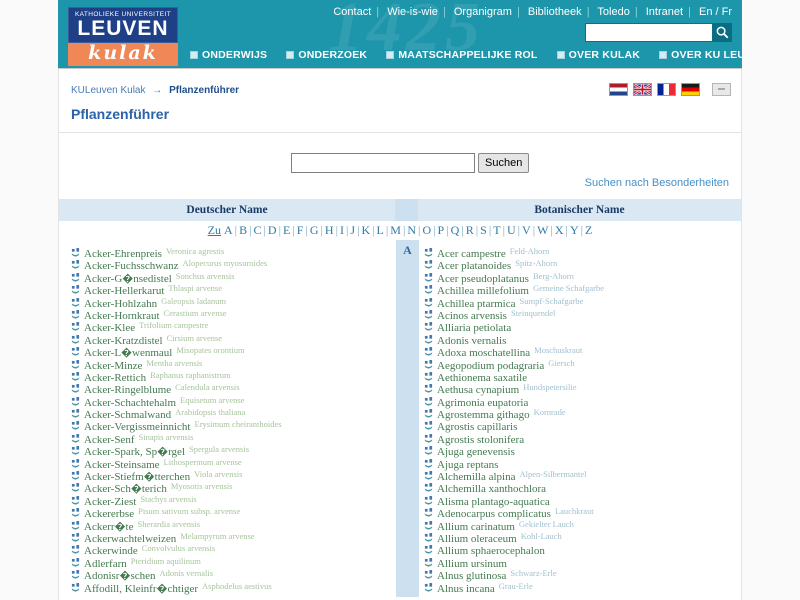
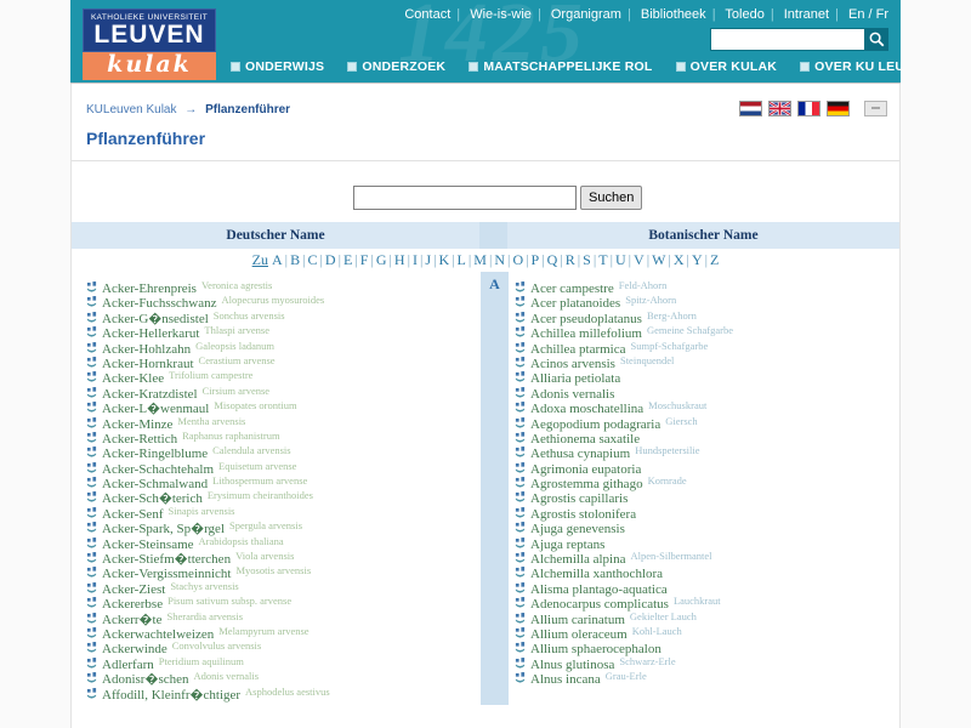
  1425
  LEUVEN
  kulak
  Contact | Wie-is-wie | Organigram | Bibliotheek | Toledo | Intranet | En / Fr
  ONDERWIJS
  ONDERZOEK
  MAATSCHAPPELIJKE ROL
  OVER KULAK
  OVER KU LEU
  KULeuven Kulak → Pflanzenführer
  Pflanzenführer
  Suchen
- Suchen nach Besonderheiten
  Deutscher Name
  Botanischer Name
  Zu A | B | C | D | E | F | G | H | I | J | K | L | M | N | O | P | Q | R | S | T | U | V | W | X | Y | Z
  A
  Acker-Ehrenpreis Veronica agrestis
  Acker-Fuchsschwanz Alopecurus myosuroides
  Acker-G�nsedistel Sonchus arvensis
  Acker-Hellerkarut Thlaspi arvense
  Acker-Hohlzahn Galeopsis ladanum
  Acker-Hornkraut Cerastium arvense
  Acker-Klee Trifolium campestre
  Acker-Kratzdistel Cirsium arvense
  Acker-L�wenmaul Misopates orontium
  Acker-Minze Mentha arvensis
  Acker-Rettich Raphanus raphanistrum
  Acker-Ringelblume Calendula arvensis
  Acker-Schachtehalm Equisetum arvense
- Acker-Schmalwand Arabidopsis thaliana
+ Acker-Schmalwand Lithospermum arvense
- Acker-Vergissmeinnicht Erysimum cheiranthoides
+ Acker-Sch�terich Erysimum cheiranthoides
  Acker-Senf Sinapis arvensis
  Acker-Spark, Sp�rgel Spergula arvensis
- Acker-Steinsame Lithospermum arvense
+ Acker-Steinsame Arabidopsis thaliana
  Acker-Stiefm�tterchen Viola arvensis
- Acker-Sch�terich Myosotis arvensis
+ Acker-Vergissmeinnicht Myosotis arvensis
  Acker-Ziest Stachys arvensis
  Ackererbse Pisum sativum subsp. arvense
  Ackerr�te Sherardia arvensis
  Ackerwachtelweizen Melampyrum arvense
  Ackerwinde Convolvulus arvensis
  Adlerfarn Pteridium aquilinum
  Adonisr�schen Adonis vernalis
  Affodill, Kleinfr�chtiger Asphodelus aestivus
  Acer campestre Feld-Ahorn
  Acer platanoides Spitz-Ahorn
  Acer pseudoplatanus Berg-Ahorn
  Achillea millefolium Gemeine Schafgarbe
  Achillea ptarmica Sumpf-Schafgarbe
  Acinos arvensis Steinquendel
  Alliaria petiolata
  Adonis vernalis
  Adoxa moschatellina Moschuskraut
  Aegopodium podagraria Giersch
  Aethionema saxatile
  Aethusa cynapium Hundspetersilie
  Agrimonia eupatoria
  Agrostemma githago Kornrade
  Agrostis capillaris
  Agrostis stolonifera
  Ajuga genevensis
  Ajuga reptans
  Alchemilla alpina Alpen-Silbermantel
  Alchemilla xanthochlora
  Alisma plantago-aquatica
  Adenocarpus complicatus Lauchkraut
  Allium carinatum Gekielter Lauch
  Allium oleraceum Kohl-Lauch
  Allium sphaerocephalon
- Allium ursinum
  Alnus glutinosa Schwarz-Erle
  Alnus incana Grau-Erle
